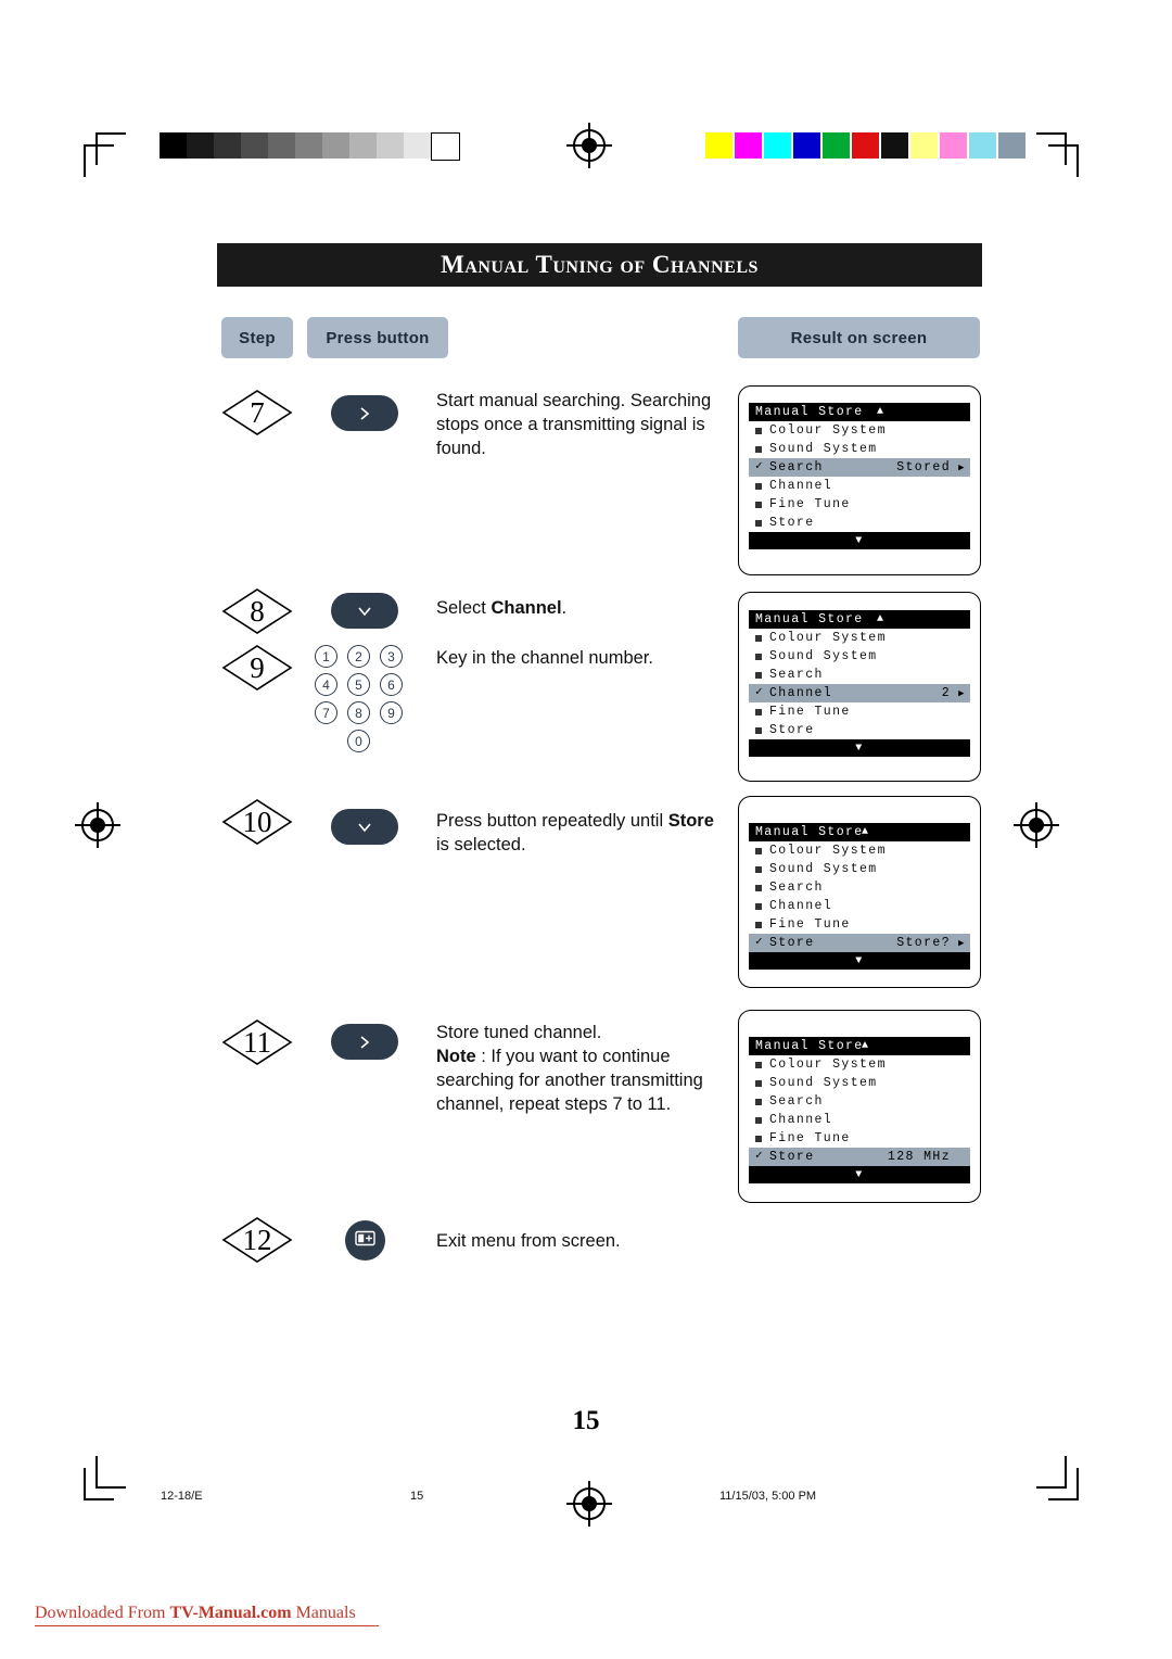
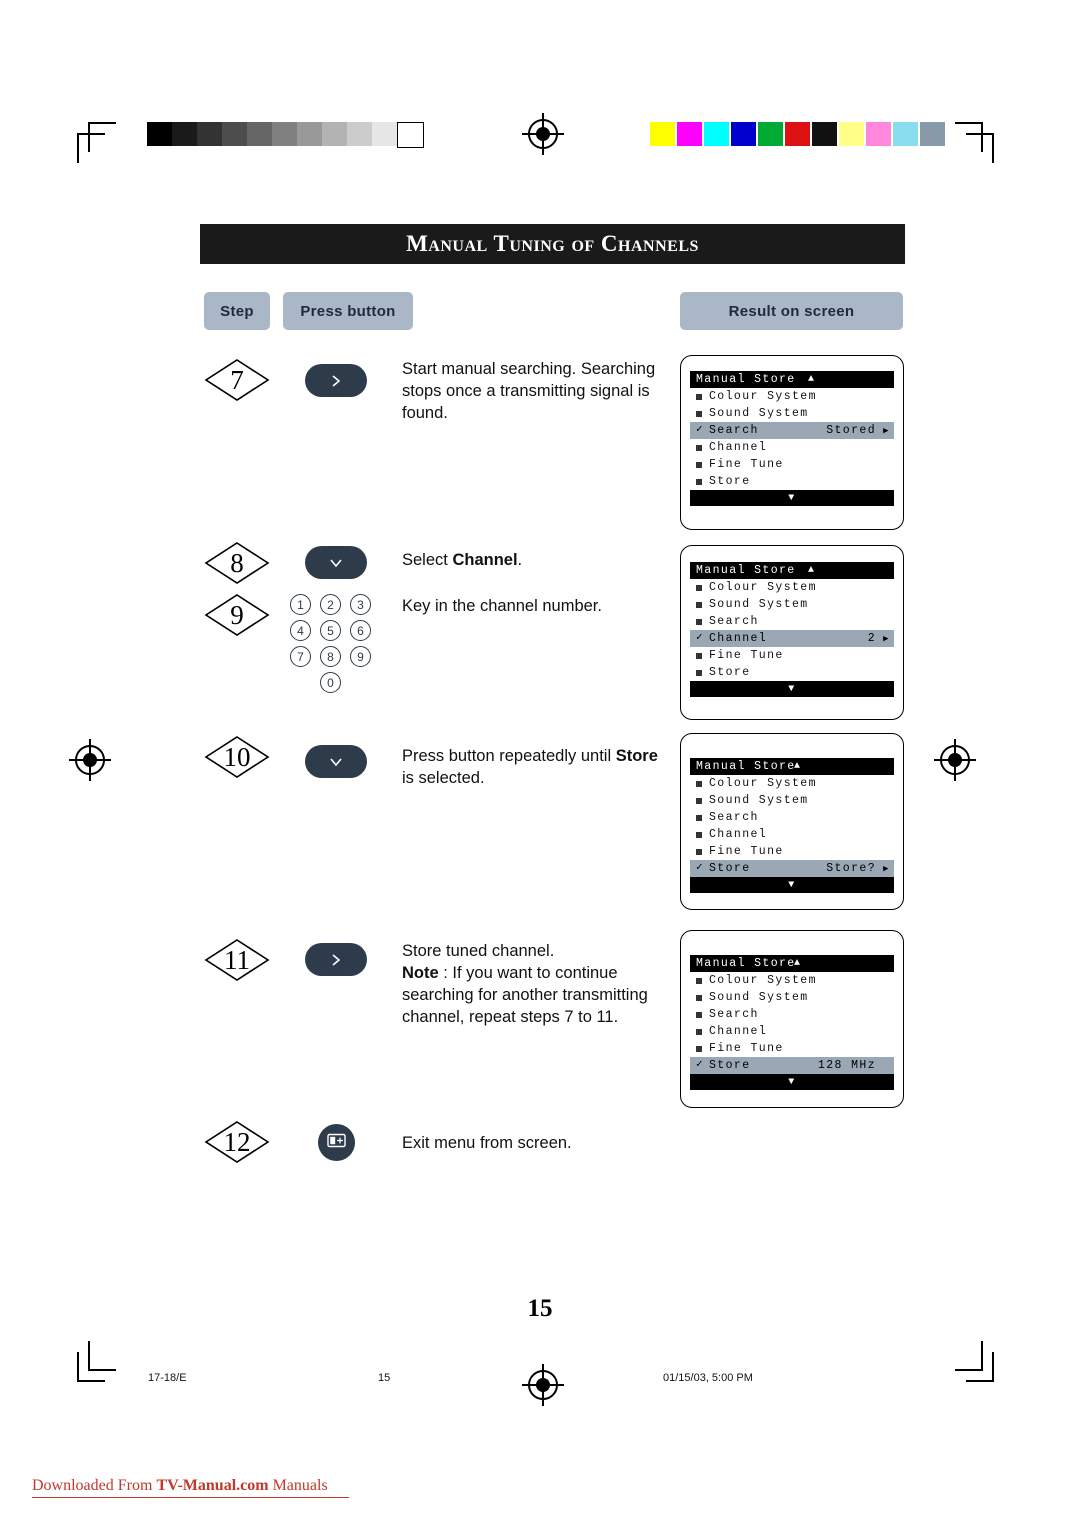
  Manual Tuning of Channels
  Step
  Press button
  Result on screen
  7
  Start manual searching. Searching stops once a transmitting signal is found.
  Manual Store
  ▲
  Colour System
  Sound System
  ✓
  Search
  Stored
  ▶
  Channel
  Fine Tune
  Store
  ▼
  8
  Select Channel.
  9
  1
  2
  3
  4
  5
  6
  7
  8
  9
  0
  Key in the channel number.
  Manual Store
  ▲
  Colour System
  Sound System
  Search
  ✓
  Channel
  2
  ▶
  Fine Tune
  Store
  ▼
  10
  Press button repeatedly until Store is selected.
  Manual Store
  ▲
  Colour System
  Sound System
  Search
  Channel
  Fine Tune
  ✓
  Store
  Store?
  ▶
  ▼
  11
  Store tuned channel.
  Note : If you want to continue searching for another transmitting channel, repeat steps 7 to 11.
  Manual Store
  ▲
  Colour System
  Sound System
  Search
  Channel
  Fine Tune
  ✓
  Store
  128 MHz
  ▼
  12
  Exit menu from screen.
  15
- 12-18/E
+ 17-18/E
  15
- 11/15/03, 5:00 PM
+ 01/15/03, 5:00 PM
  Downloaded From TV-Manual.com Manuals
